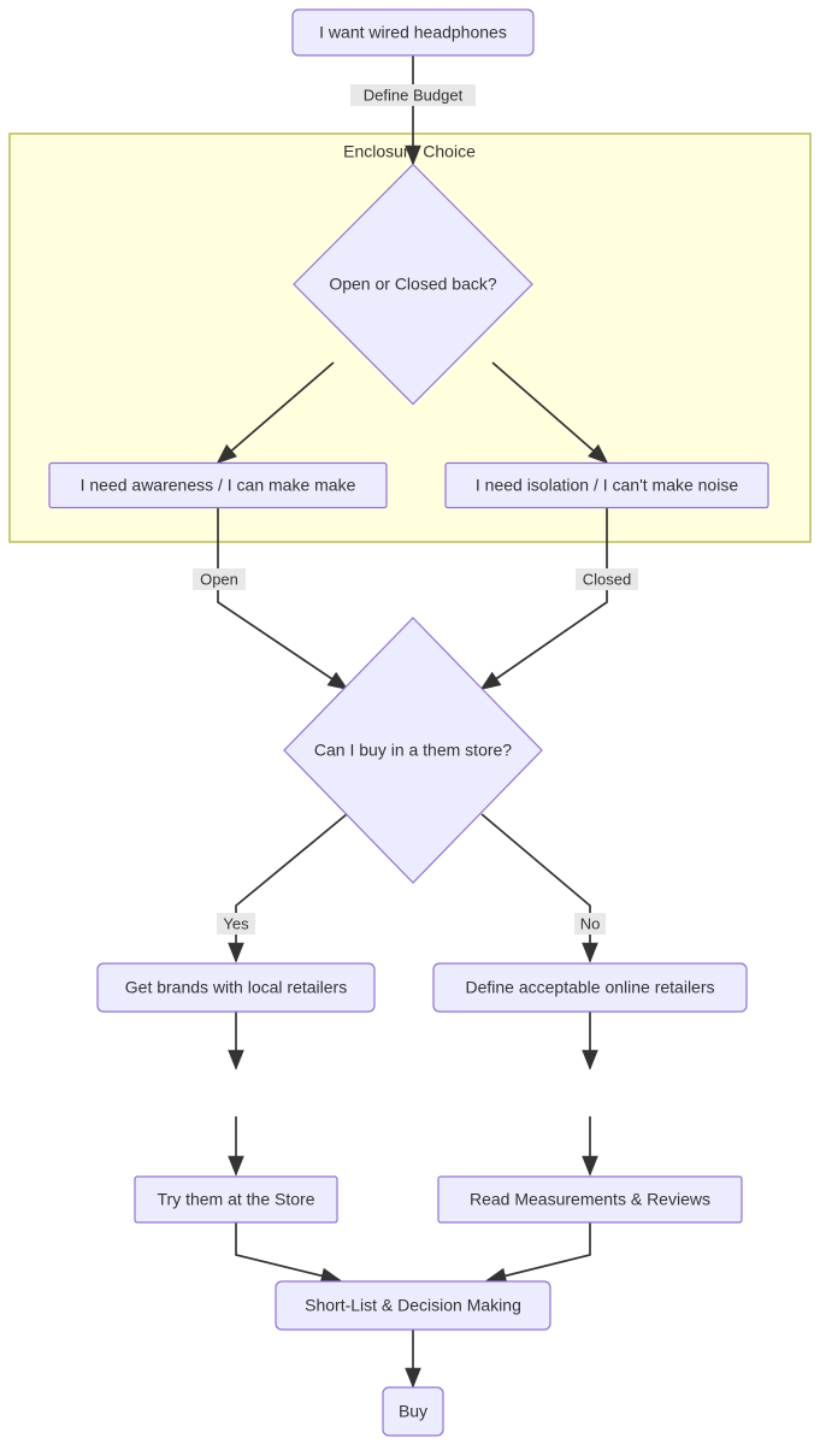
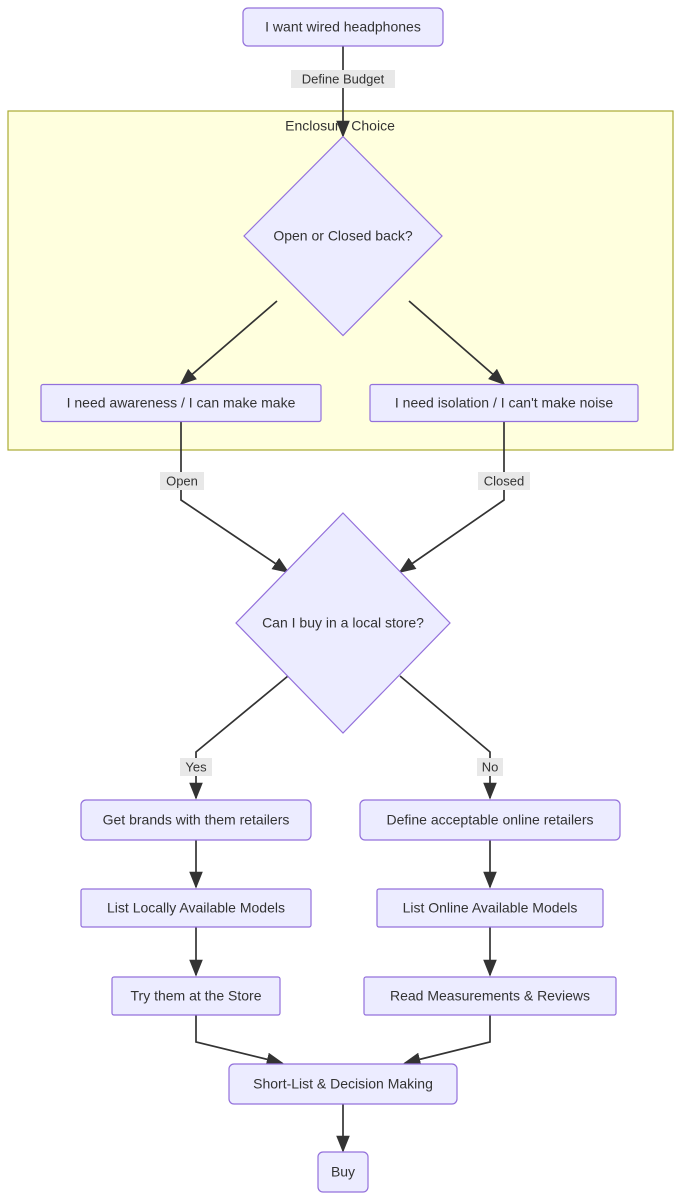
  Enclosur Choice
  I want wired headphones
  Open or Closed back?
  I need awareness / I can make make
  I need isolation / I can't make noise
- Can I buy in a them store?
+ Can I buy in a local store?
- Get brands with local retailers
+ Get brands with them retailers
  Define acceptable online retailers
+ List Locally Available Models
+ List Online Available Models
  Try them at the Store
  Read Measurements & Reviews
  Short-List & Decision Making
  Buy
  Define Budget
  Open
  Closed
  Yes
  No
